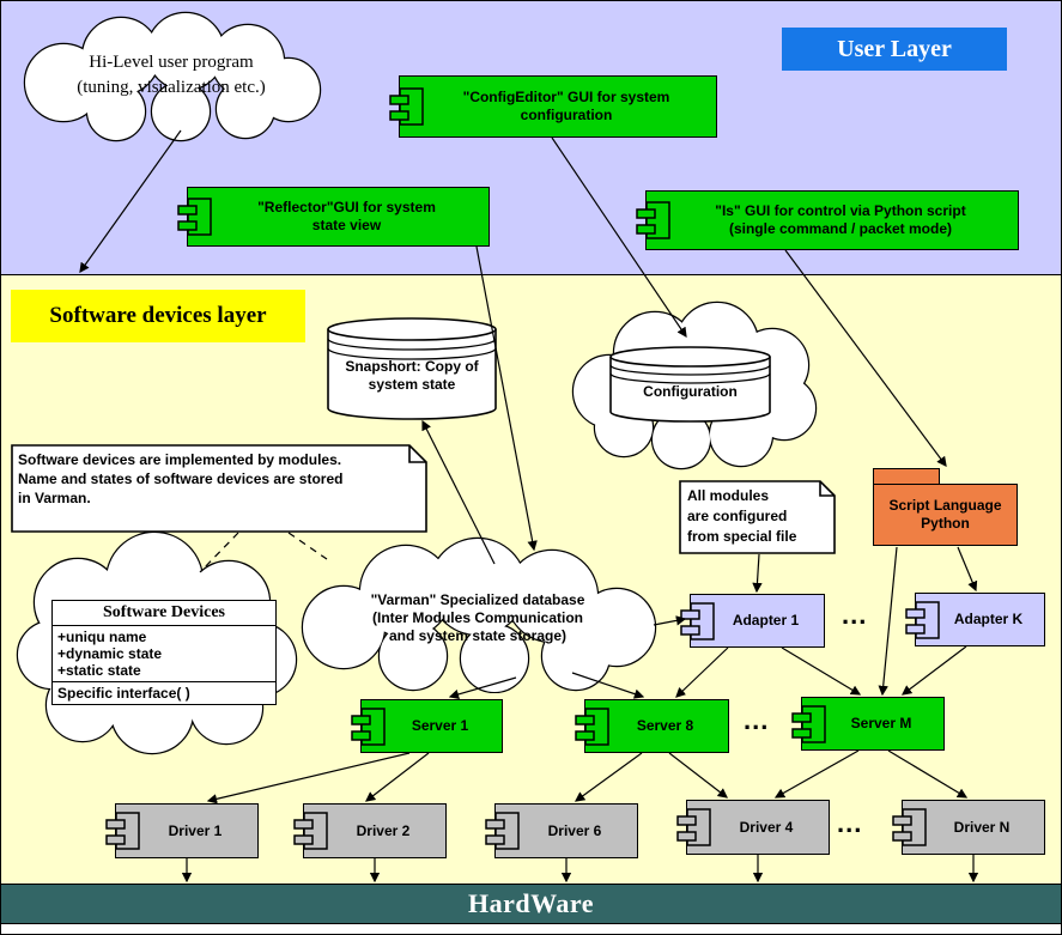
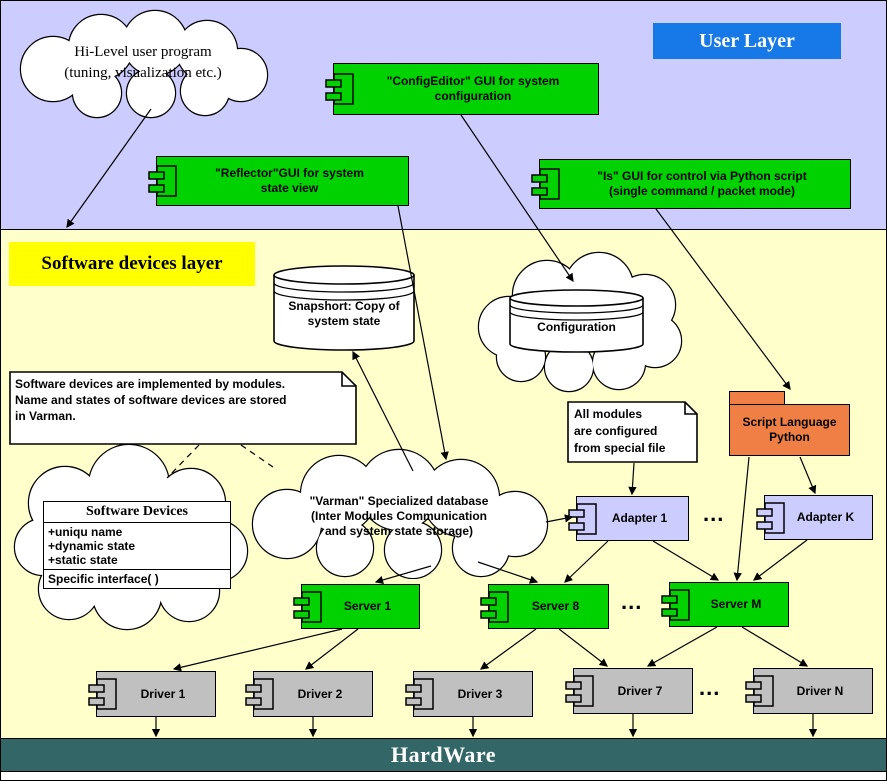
  HardWare
  User Layer
  Software devices layer
  Hi-Level user program
  (tuning, visualization etc.)
  Configuration
  "Varman" Specialized database
  (Inter Modules Communication
  and system state storage)
  Software Devices
  +uniqu name
  +dynamic state
  +static state
  Specific interface( )
  Snapshort: Copy of system state
  Software devices are implemented by modules.
  Name and states of software devices are stored
  in Varman.
  All modules
  are configured
  from special file
  Script Language
  Python
  "ConfigEditor" GUI for system
  configuration
  "Reflector"GUI for system
  state view
  "Is" GUI for control via Python script
  (single command / packet mode)
  Adapter 1
  ...
  Adapter K
  Server 1
  Server 8
  ...
  Server M
  Driver 1
  Driver 2
- Driver 6
+ Driver 3
- Driver 4
+ Driver 7
  ...
  Driver N
